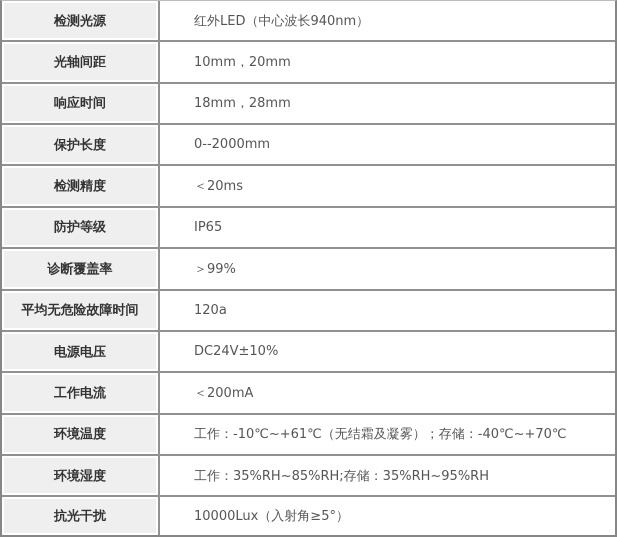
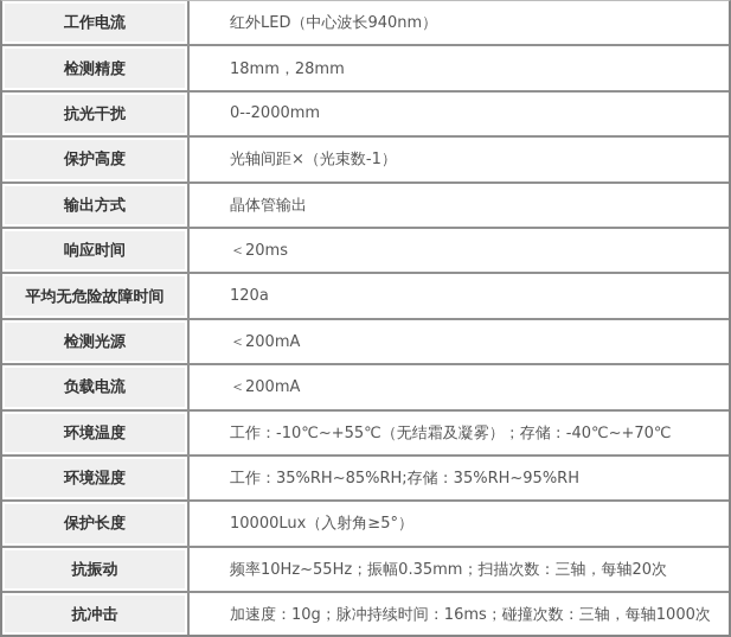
- 检测光源	红外LED（中心波长940nm）
+ 工作电流	红外LED（中心波长940nm）
- 光轴间距	10mm，20mm
- 响应时间	18mm，28mm
+ 检测精度	18mm，28mm
- 保护长度	0--2000mm
+ 抗光干扰	0--2000mm
+ 保护高度	光轴间距×（光束数-1）
+ 输出方式	晶体管输出
- 检测精度	＜20ms
+ 响应时间	＜20ms
- 防护等级	IP65
- 诊断覆盖率	＞99%
  平均无危险故障时间	120a
- 电源电压	DC24V±10%
- 工作电流	＜200mA
+ 检测光源	＜200mA
+ 负载电流	＜200mA
- 环境温度	工作：-10℃~+61℃（无结霜及凝雾）；存储：-40℃~+70℃
+ 环境温度	工作：-10℃~+55℃（无结霜及凝雾）；存储：-40℃~+70℃
  环境湿度	工作：35%RH~85%RH;存储：35%RH~95%RH
- 抗光干扰	10000Lux（入射角≥5°）
+ 保护长度	10000Lux（入射角≥5°）
+ 抗振动	频率10Hz~55Hz；振幅0.35mm；扫描次数：三轴，每轴20次
+ 抗冲击	加速度：10g；脉冲持续时间：16ms；碰撞次数：三轴，每轴1000次
